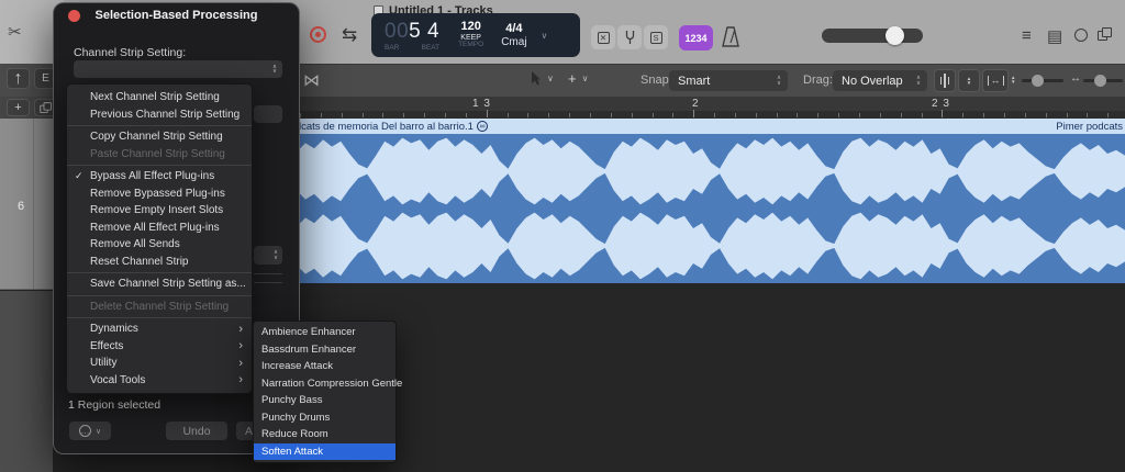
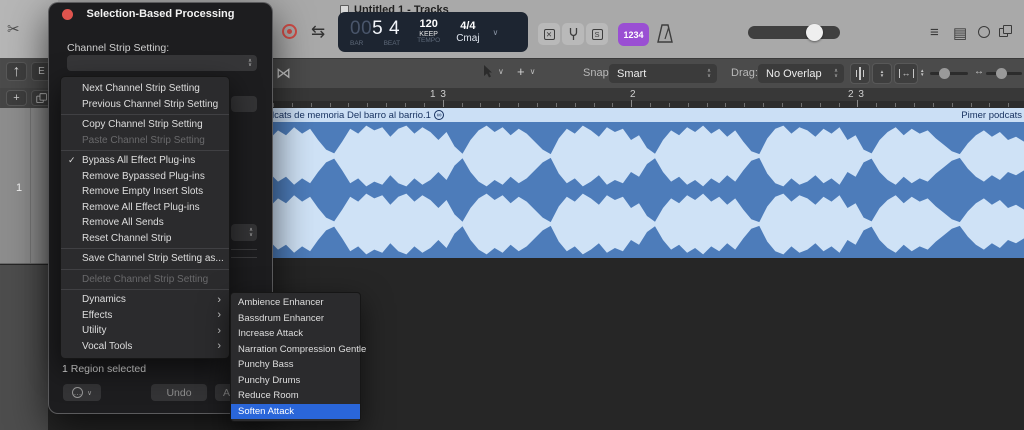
  ✂
  Untitled 1 - Tracks
  ⇆
  005 4
  120
  4/4
  Cmaj
  ∨
  ✕
  S
  1234
  ≡
  ▤
  ⋈
  ∨
  +
  ∨
  Snap
  Smart
  Drag:
  No Overlap
  ↔
  ↔
  ↑
  E
  +
- 6
+ 1
  1 3
  2
  2 3
  lcats de memoria Del barro al barrio.1
  Pimer podcats
  Selection-Based Processing
  Channel Strip Setting:
  1 Region selected
  …
  Undo
  Next Channel Strip Setting
  Previous Channel Strip Setting
  Copy Channel Strip Setting
  Paste Channel Strip Setting
  ✓
  Bypass All Effect Plug-ins
  Remove Bypassed Plug-ins
  Remove Empty Insert Slots
  Remove All Effect Plug-ins
  Remove All Sends
  Reset Channel Strip
  Save Channel Strip Setting as...
  Delete Channel Strip Setting
  Dynamics
  ›
  Effects
  ›
  Utility
  ›
  Vocal Tools
  ›
  Ambience Enhancer
  Bassdrum Enhancer
  Increase Attack
  Narration Compression Gentle
  Punchy Bass
  Punchy Drums
  Reduce Room
  Soften Attack
